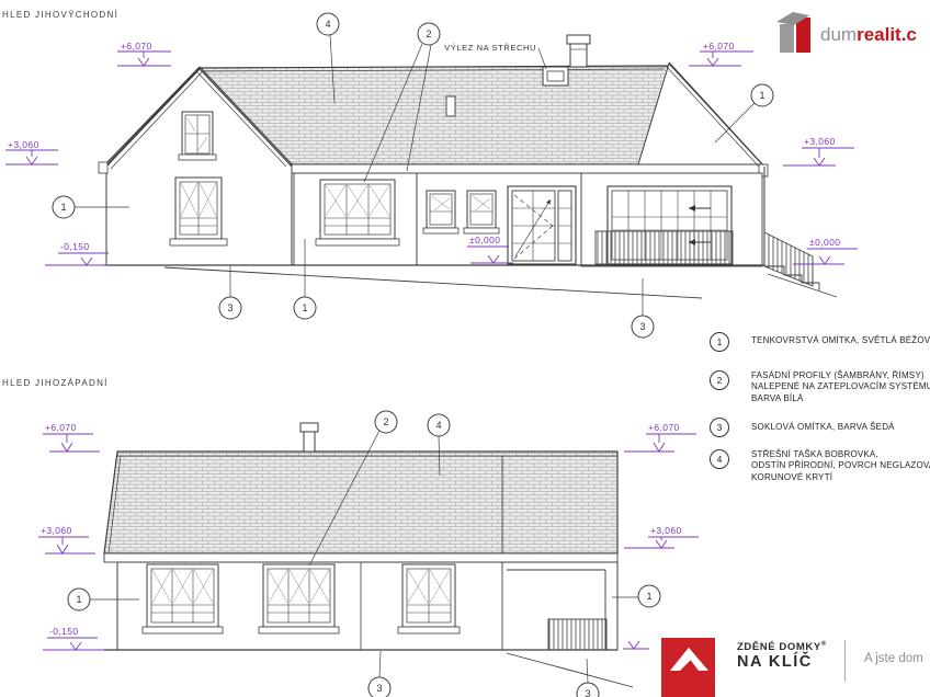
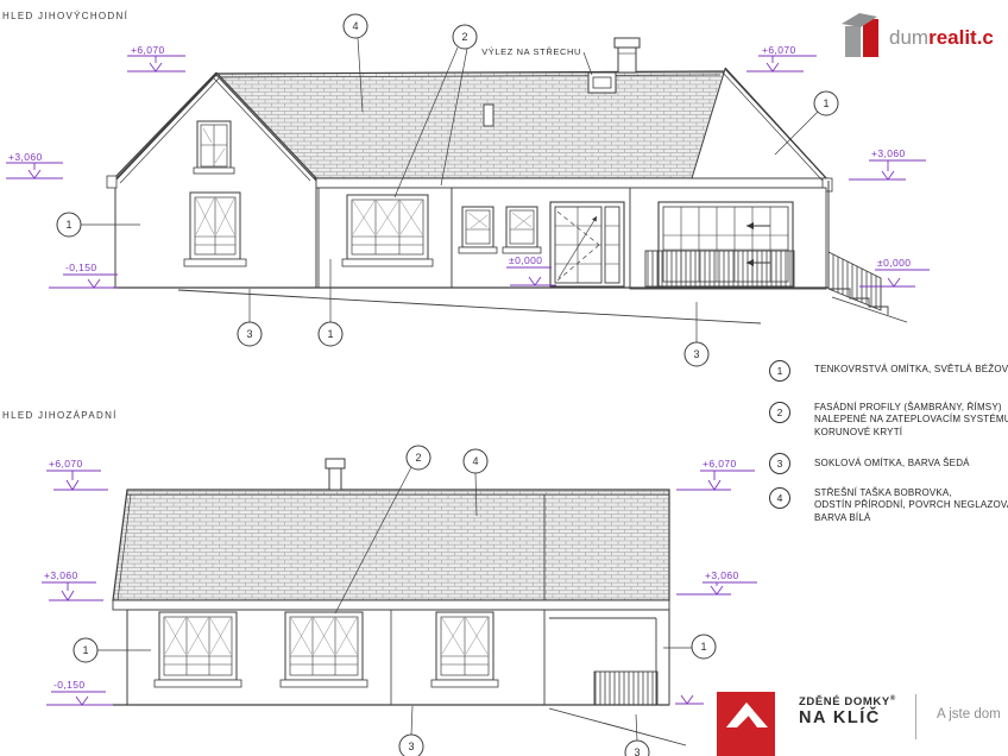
  VÝLEZ NA STŘECHU
  +6,070
  +6,070
  +3,060
  +3,060
  -0,150
  ±0,000
  ±0,000
  4
  2
  1
  1
  3
  1
  3
  +6,070
  +6,070
  +3,060
  +3,060
  -0,150
  2
  4
  1
  1
  3
  3
  HLED JIHOVÝCHODNÍ
  HLED JIHOZÁPADNÍ
  dumrealit.c
  1
  TENKOVRSTVÁ OMÍTKA, SVĚTLÁ BÉŽOV
  2
  FASÁDNÍ PROFILY (ŠAMBRÁNY, ŘÍMSY)
  NALEPENÉ NA ZATEPLOVACÍM SYSTÉM
- BARVA BÍLÁ
+ KORUNOVÉ KRYTÍ
  3
  SOKLOVÁ OMÍTKA, BARVA ŠEDÁ
  4
  STŘEŠNÍ TAŠKA BOBROVKA,
  ODSTÍN PŘÍRODNÍ, POVRCH NEGLAZOV
- KORUNOVÉ KRYTÍ
+ BARVA BÍLÁ
  ZDĚNÉ DOMKY
  NA KLÍČ
  A jste dom
